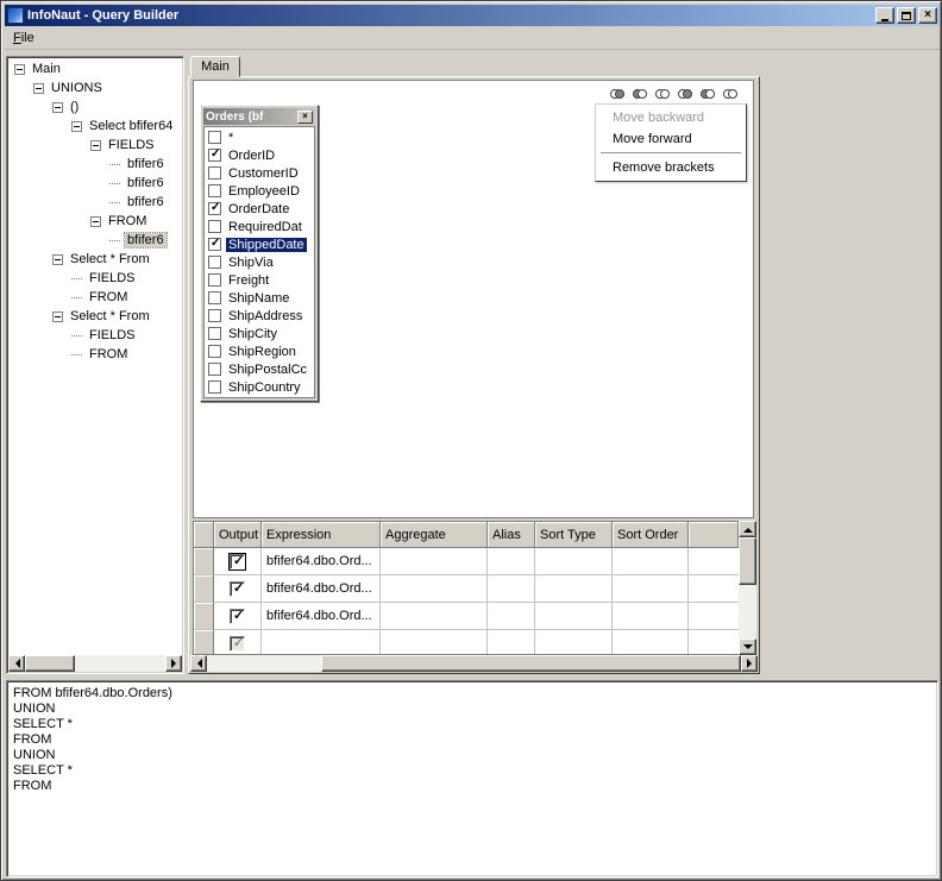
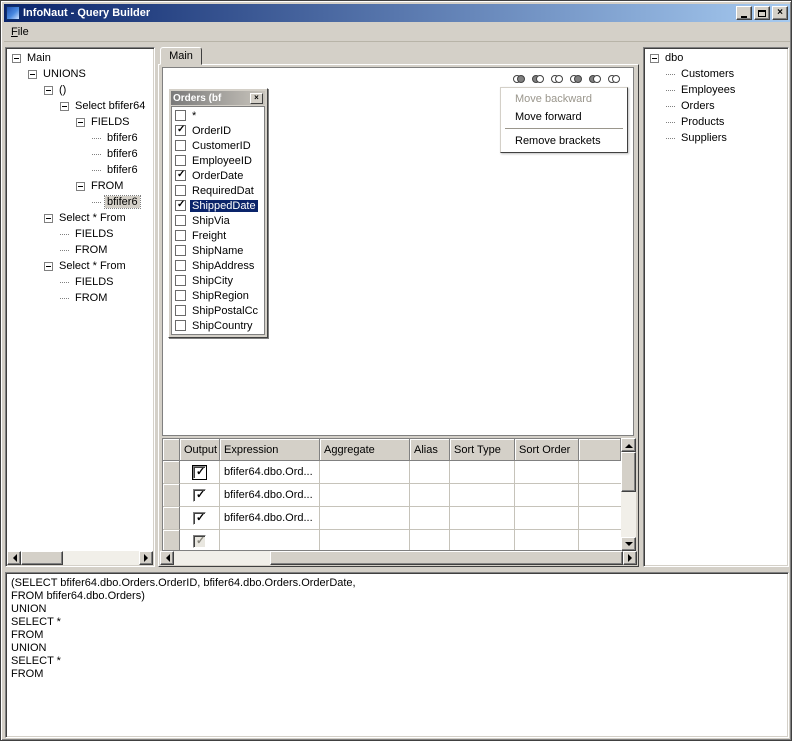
  InfoNaut - Query Builder
  ×
  File
  Main
  UNIONS
  ()
  Select bfifer64
  FIELDS
  bfifer6
  bfifer6
  bfifer6
  FROM
  bfifer6
  Select * From
  FIELDS
  FROM
  Select * From
  FIELDS
  FROM
  Main
  Orders (bf
  ×
  *
  OrderID
  CustomerID
  EmployeeID
  OrderDate
  RequiredDat
  ShippedDate
  ShipVia
  Freight
  ShipName
  ShipAddress
  ShipCity
  ShipRegion
  ShipPostalCc
  ShipCountry
  Move backward
  Move forward
  Remove brackets
  Output
  Expression
  Aggregate
  Alias
  Sort Type
  Sort Order
  bfifer64.dbo.Ord...
  bfifer64.dbo.Ord...
  bfifer64.dbo.Ord...
+ dbo
+ Customers
+ Employees
+ Orders
+ Products
+ Suppliers
+ (SELECT bfifer64.dbo.Orders.OrderID, bfifer64.dbo.Orders.OrderDate,
  FROM bfifer64.dbo.Orders)
  UNION
  SELECT *
  FROM
  UNION
  SELECT *
  FROM
